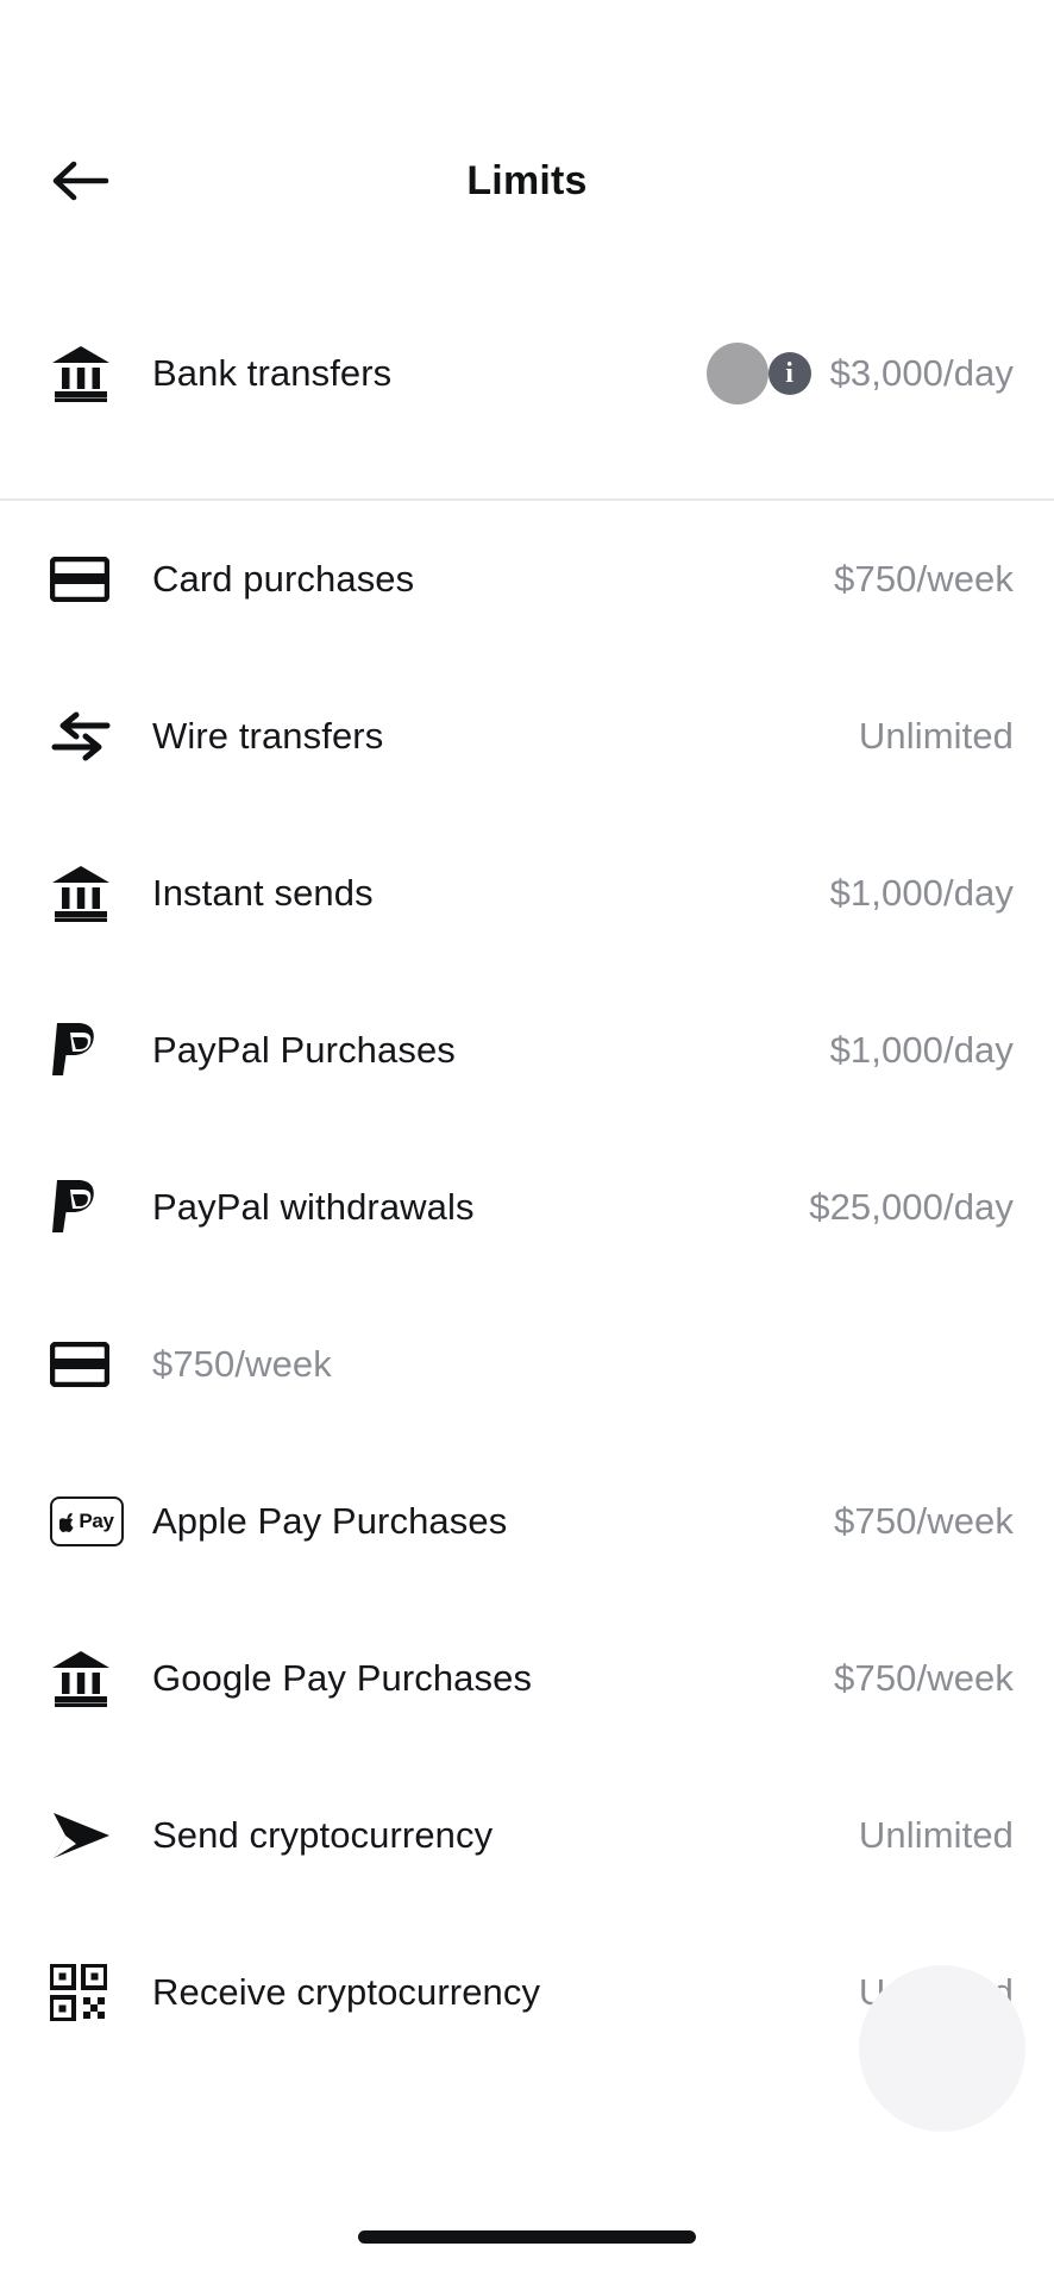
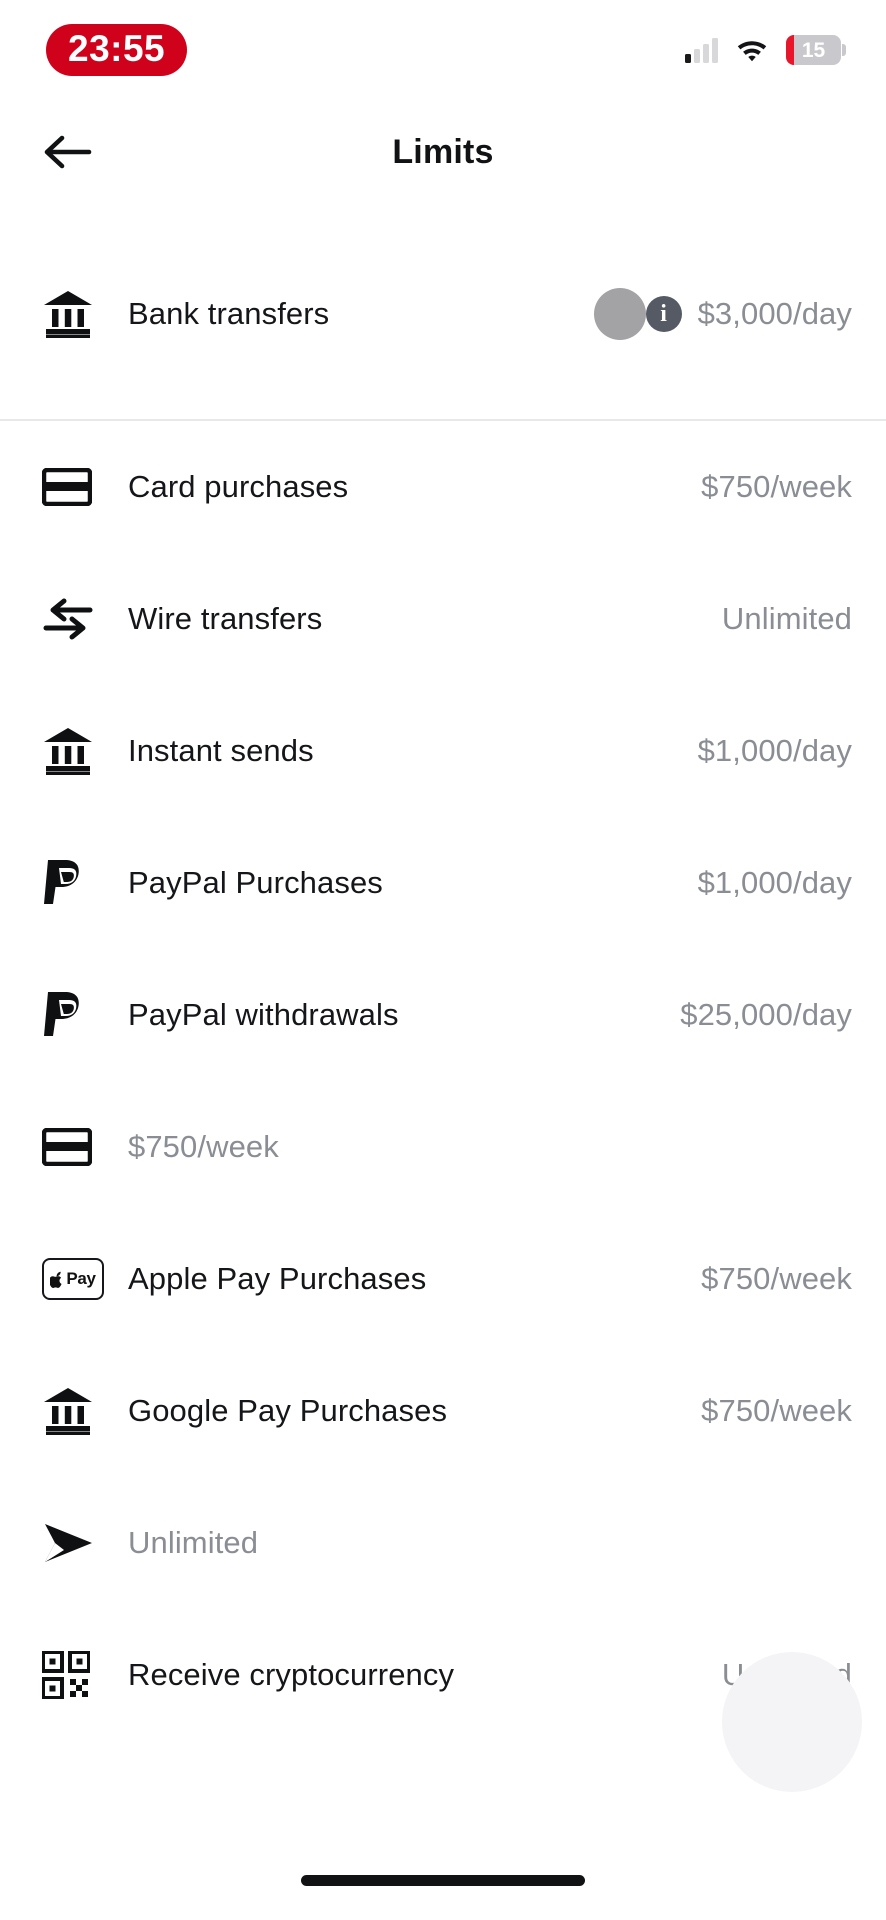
+ 23:55
+ 15
  Limits
  Bank transfers
  i
  $3,000/day
  Card purchases
  $750/week
  Wire transfers
  Unlimited
  Instant sends
  $1,000/day
  PayPal Purchases
  $1,000/day
  PayPal withdrawals
  $25,000/day
  $750/week
  Pay
  Apple Pay Purchases
  $750/week
  Google Pay Purchases
  $750/week
- Send cryptocurrency
  Unlimited
  Receive cryptocurrency
